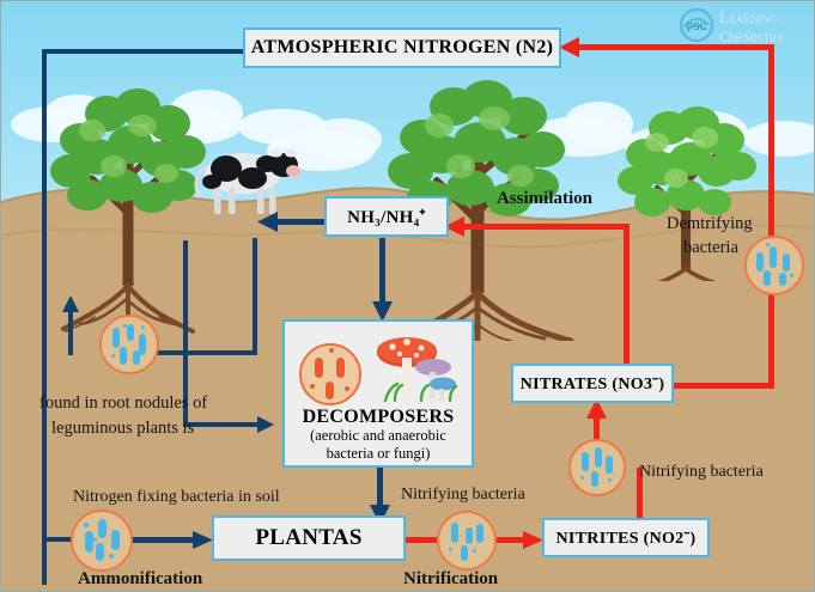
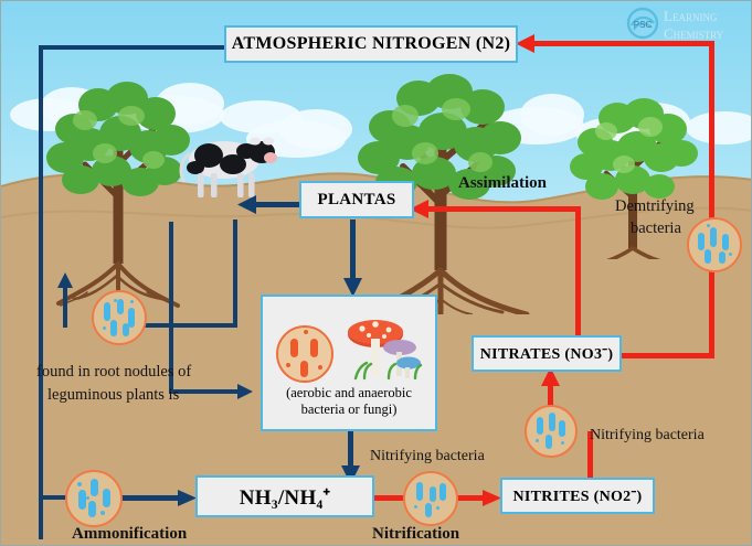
  ATMOSPHERIC NITROGEN (N2)
- NH₃/NH₄⁺
+ PLANTAS
- DECOMPOSERS
  (aerobic and anaerobic
  bacteria or fungi)
  NITRATES (NO3⁻)
- PLANTAS
+ NH₃/NH₄⁺
  NITRITES (NO2⁻)
  Assimilation
  Demtrifying
  bacteria
  found in root nodules of
  leguminous plants is
- Nitrogen fixing bacteria in soil
  Ammonification
  Nitrifying bacteria
  Nitrification
  Nitrifying bacteria
  PSC
  Learning
  Chemistry
